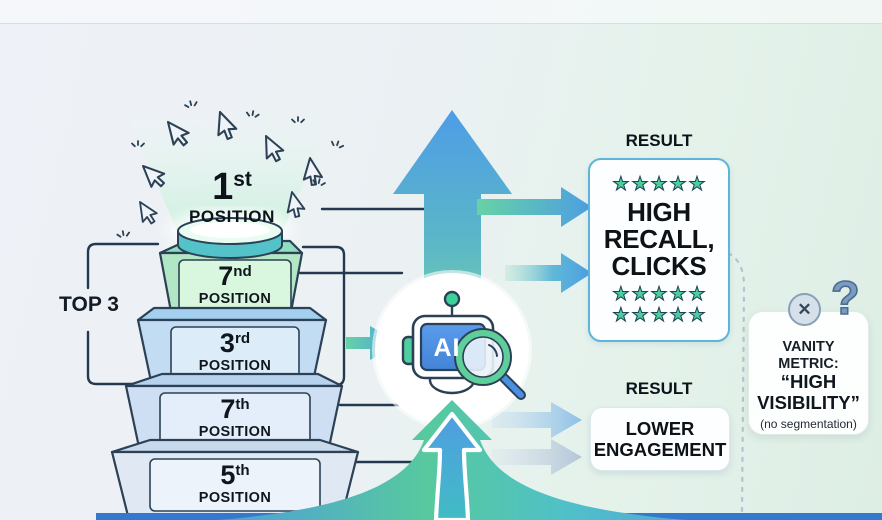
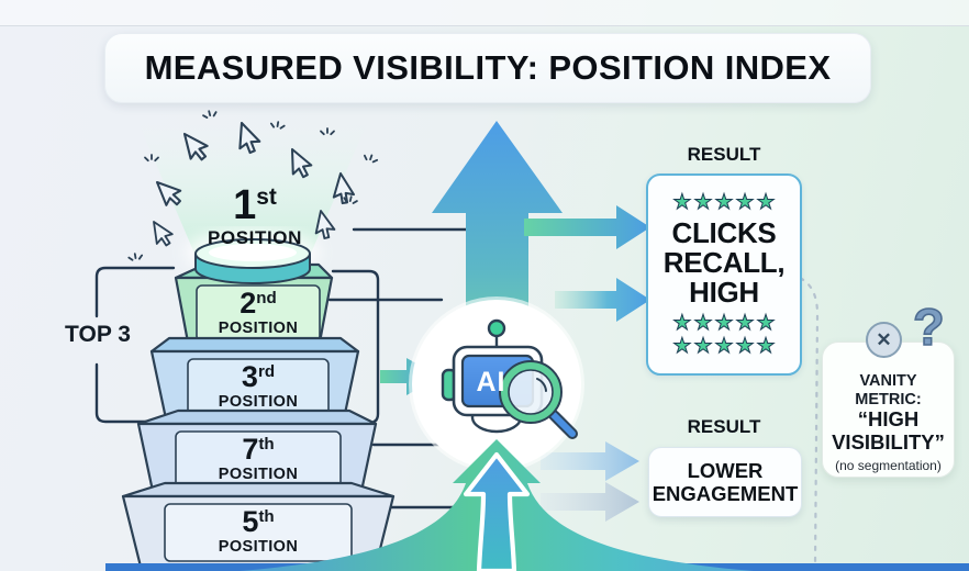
+ MEASURED VISIBILITY: POSITION INDEX
  1st
  POSITION
- 7nd
+ 2nd
  POSITION
  3rd
  POSITION
  7th
  POSITION
  5th
  POSITION
  TOP 3
  AI
  RESULT
  ★★★★★
- HIGH
+ CLICKS
  RECALL,
- CLICKS
+ HIGH
  ★★★★★
  ★★★★★
  RESULT
  LOWER
  ENGAGEMENT
  VANITY
  METRIC:
  “HIGH
  VISIBILITY”
  (no segmentation)
  ✕
  ?
